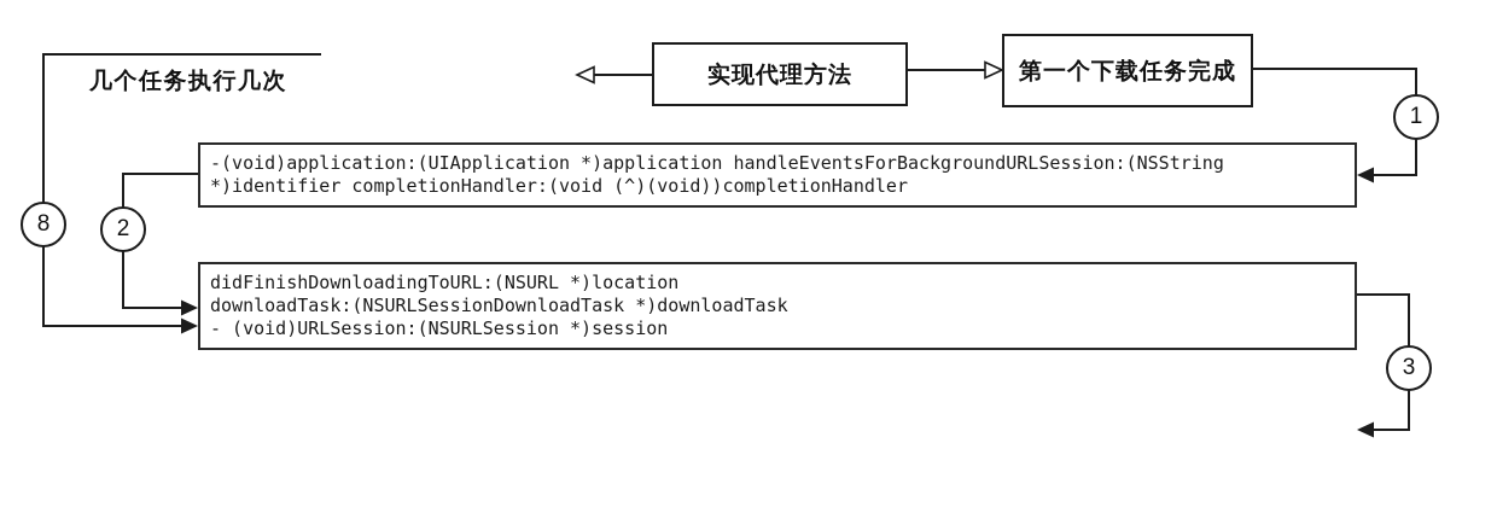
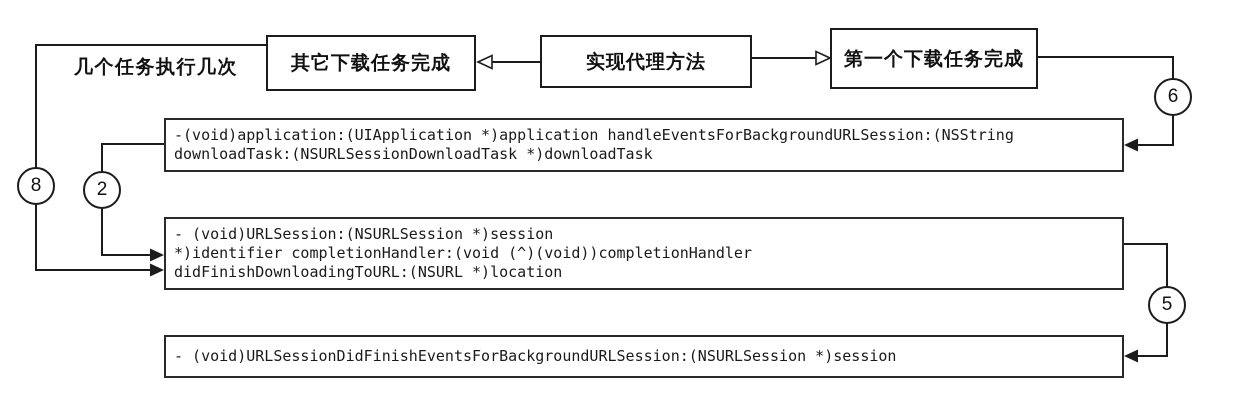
  几个任务执行几次
+ 其它下载任务完成
  实现代理方法
  第一个下载任务完成
  -(void)application:(UIApplication *)application handleEventsForBackgroundURLSession:(NSString
- *)identifier completionHandler:(void (^)(void))completionHandler
+ downloadTask:(NSURLSessionDownloadTask *)downloadTask
- didFinishDownloadingToURL:(NSURL *)location
+ - (void)URLSession:(NSURLSession *)session
- downloadTask:(NSURLSessionDownloadTask *)downloadTask
+ *)identifier completionHandler:(void (^)(void))completionHandler
- - (void)URLSession:(NSURLSession *)session
+ didFinishDownloadingToURL:(NSURL *)location
+ - (void)URLSessionDidFinishEventsForBackgroundURLSession:(NSURLSession *)session
- 1
+ 6
  2
- 3
+ 5
  8
